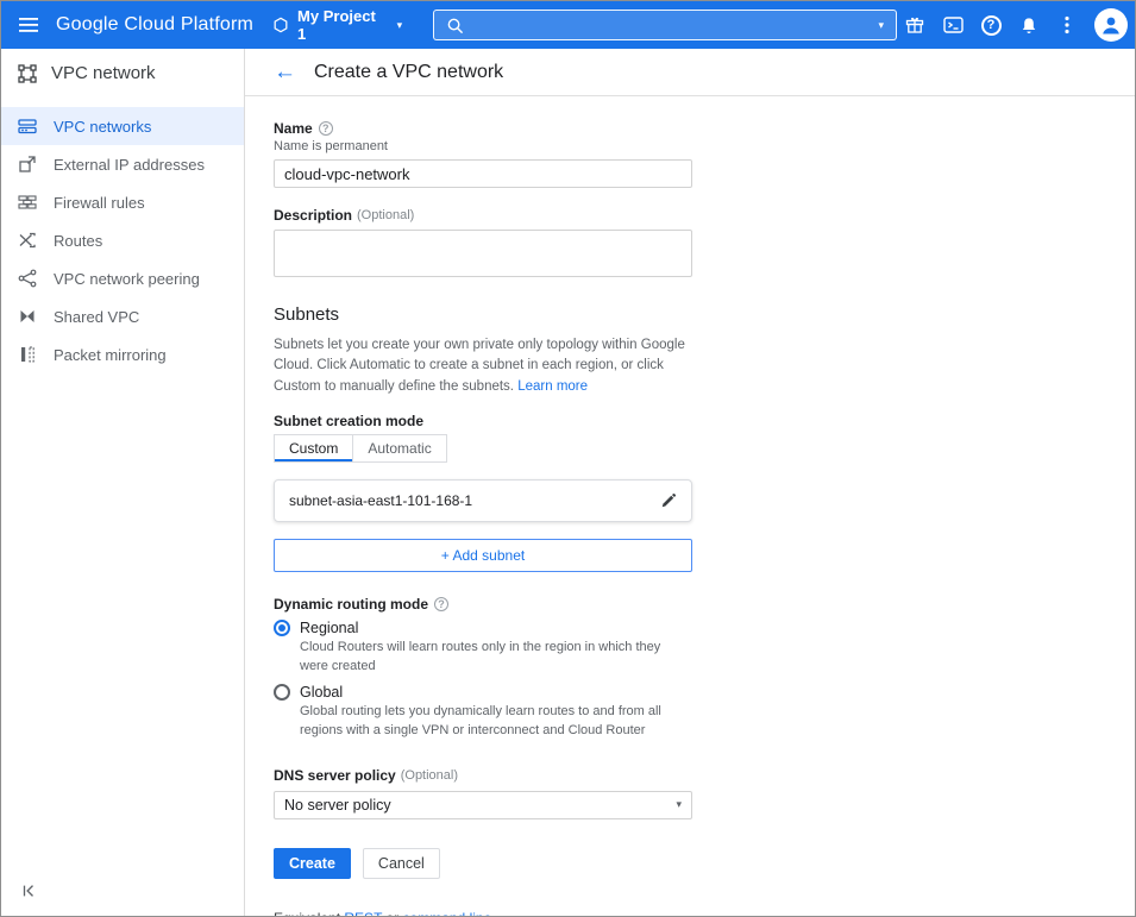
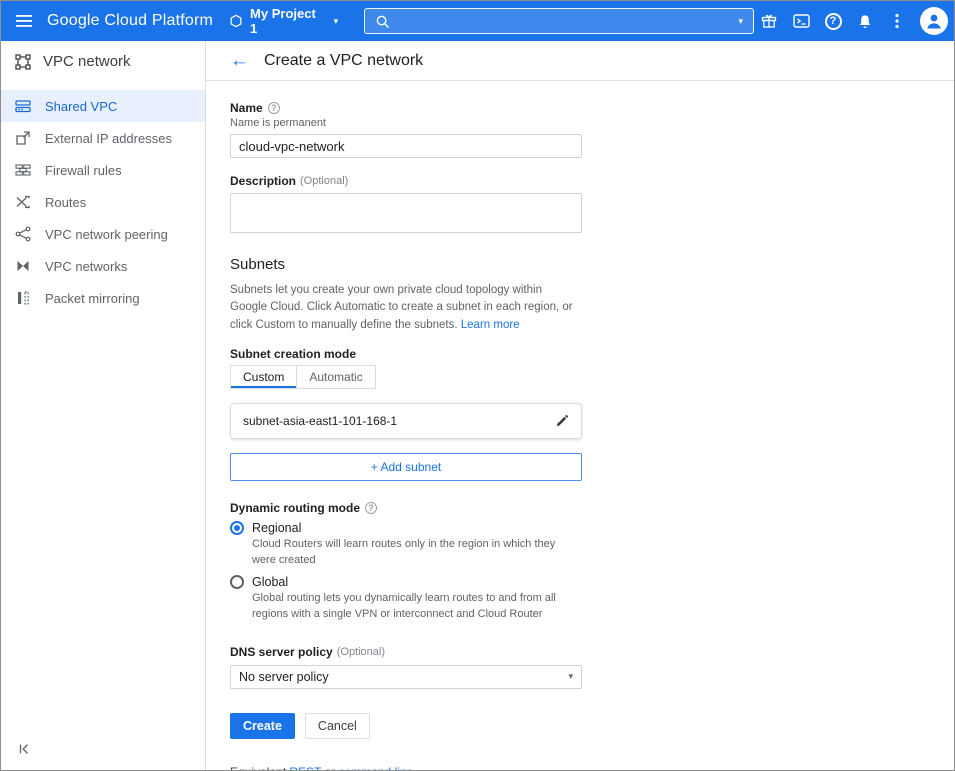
  Google Cloud Platform
  My Project 1
  ▾
  ▾
  ?
  VPC network
- VPC networks
+ Shared VPC
  External IP addresses
  Firewall rules
  Routes
  VPC network peering
- Shared VPC
+ VPC networks
  Packet mirroring
  ←
  Create a VPC network
  Name
  ?
  Name is permanent
  cloud-vpc-network
  Description
  (Optional)
  Subnets
- Subnets let you create your own private only topology within Google Cloud. Click Automatic to create a subnet in each region, or click Custom to manually define the subnets. Learn more
+ Subnets let you create your own private cloud topology within Google Cloud. Click Automatic to create a subnet in each region, or click Custom to manually define the subnets. Learn more
  Subnet creation mode
  Custom
  Automatic
  subnet-asia-east1-101-168-1
  + Add subnet
  Dynamic routing mode
  ?
  Regional
  Cloud Routers will learn routes only in the region in which they were created
  Global
  Global routing lets you dynamically learn routes to and from all regions with a single VPN or interconnect and Cloud Router
  DNS server policy
  (Optional)
  No server policy
  ▾
  Create
  Cancel
